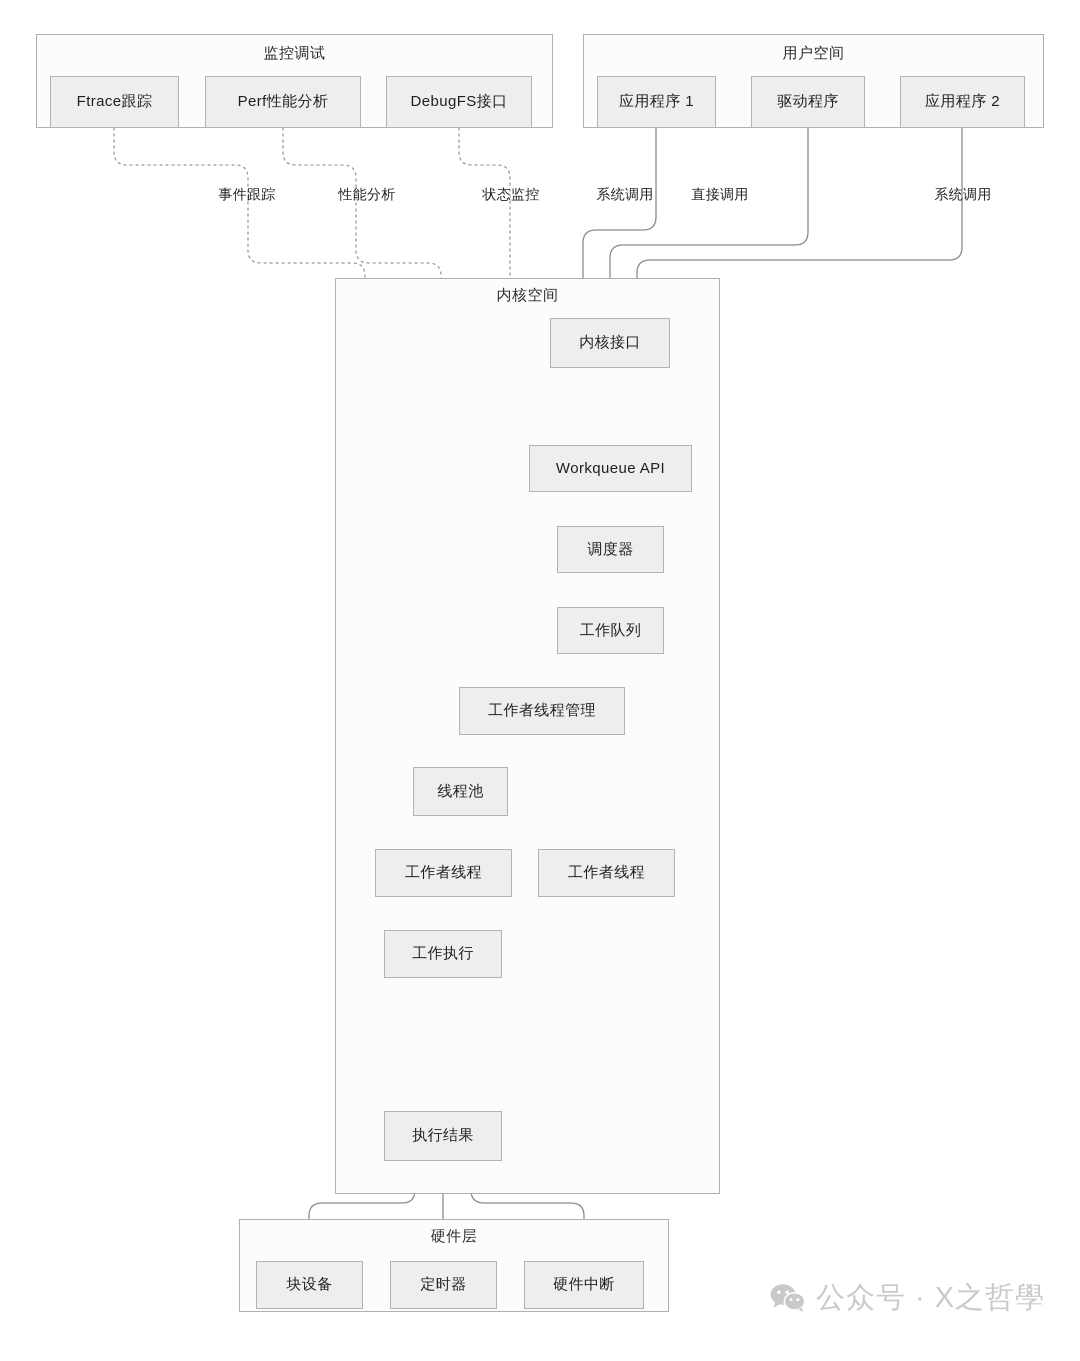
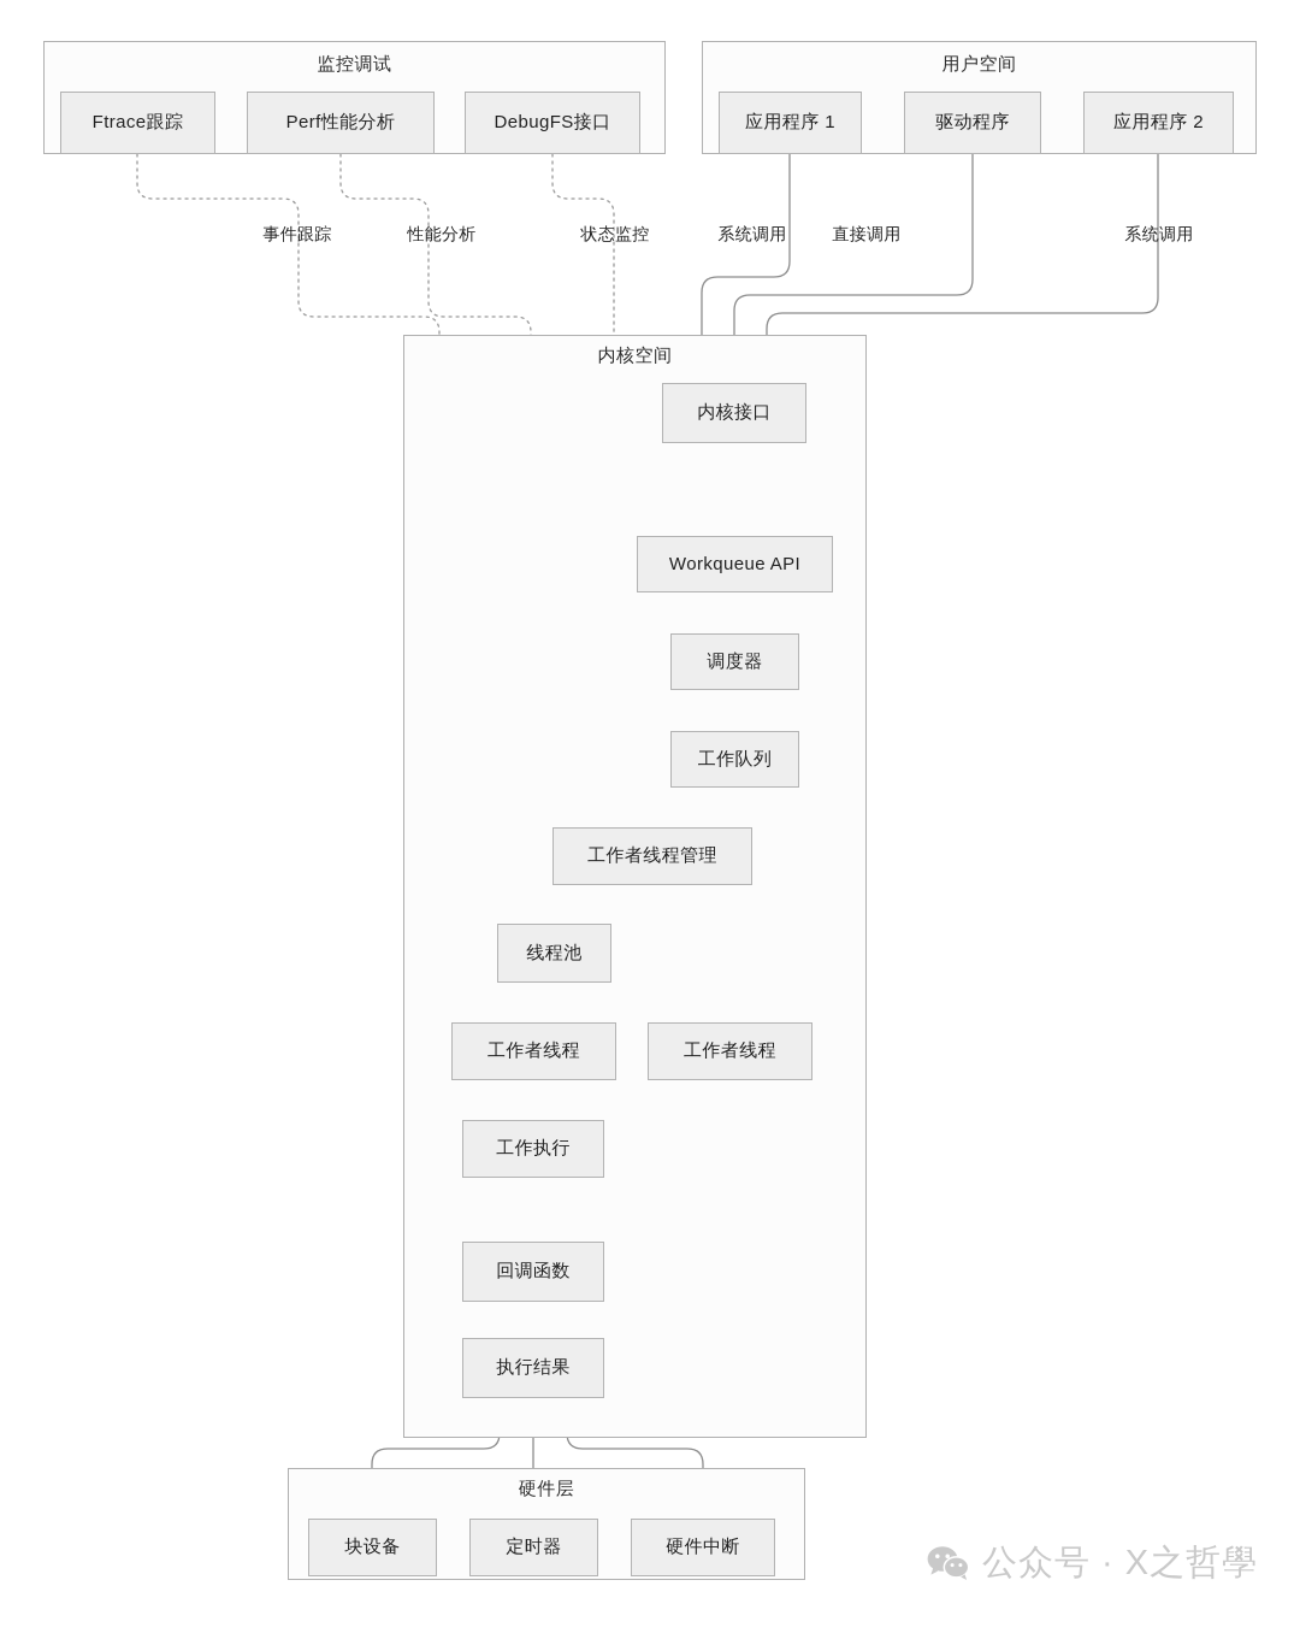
  监控调试
  Ftrace跟踪
  Perf性能分析
  DebugFS接口
  用户空间
  应用程序 1
  驱动程序
  应用程序 2
  事件跟踪
  性能分析
  状态监控
  系统调用
  直接调用
  系统调用
  内核空间
  内核接口
  Workqueue API
  调度器
  工作队列
  工作者线程管理
  线程池
  工作者线程
  工作者线程
  工作执行
+ 回调函数
  执行结果
  硬件层
  块设备
  定时器
  硬件中断
  公众号 · X之哲學
